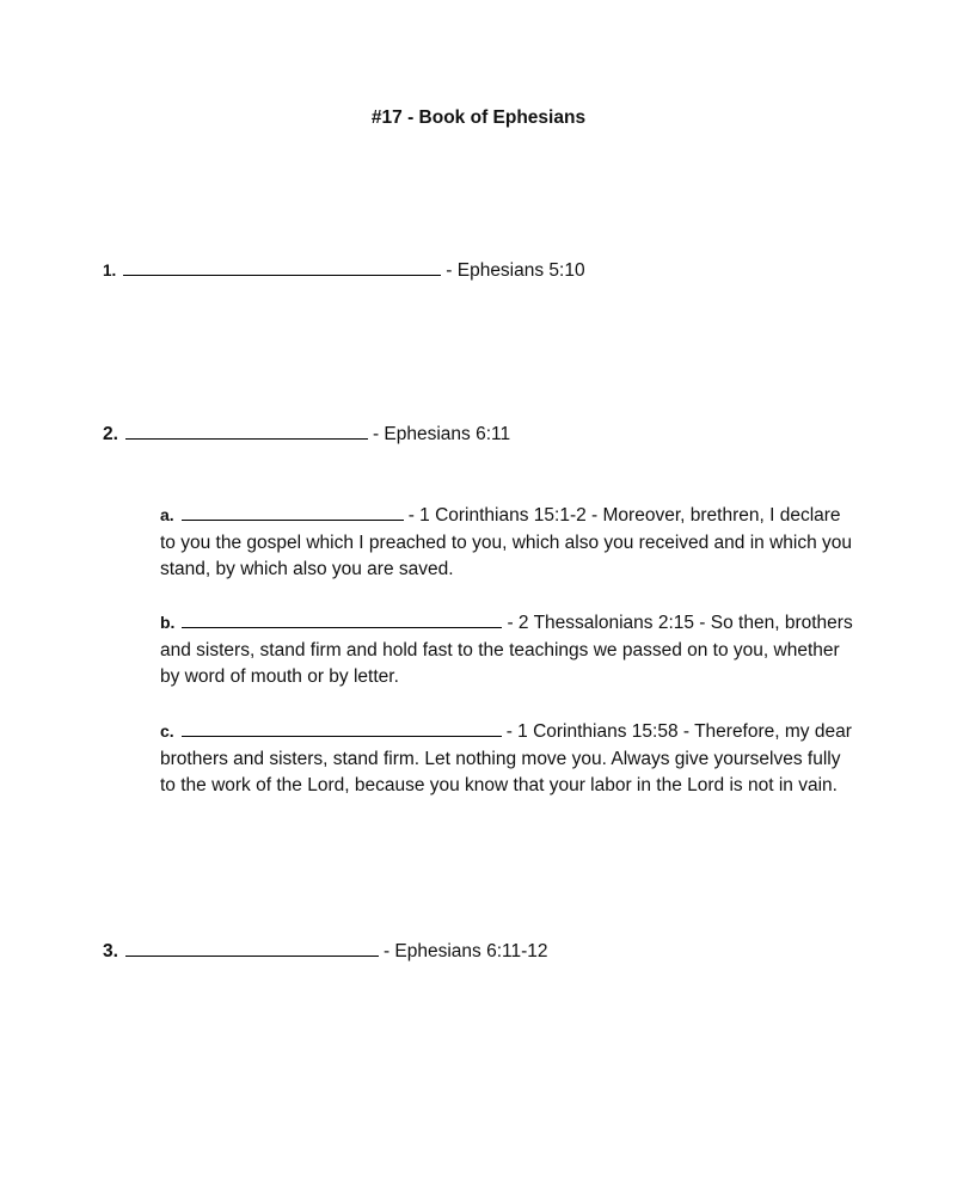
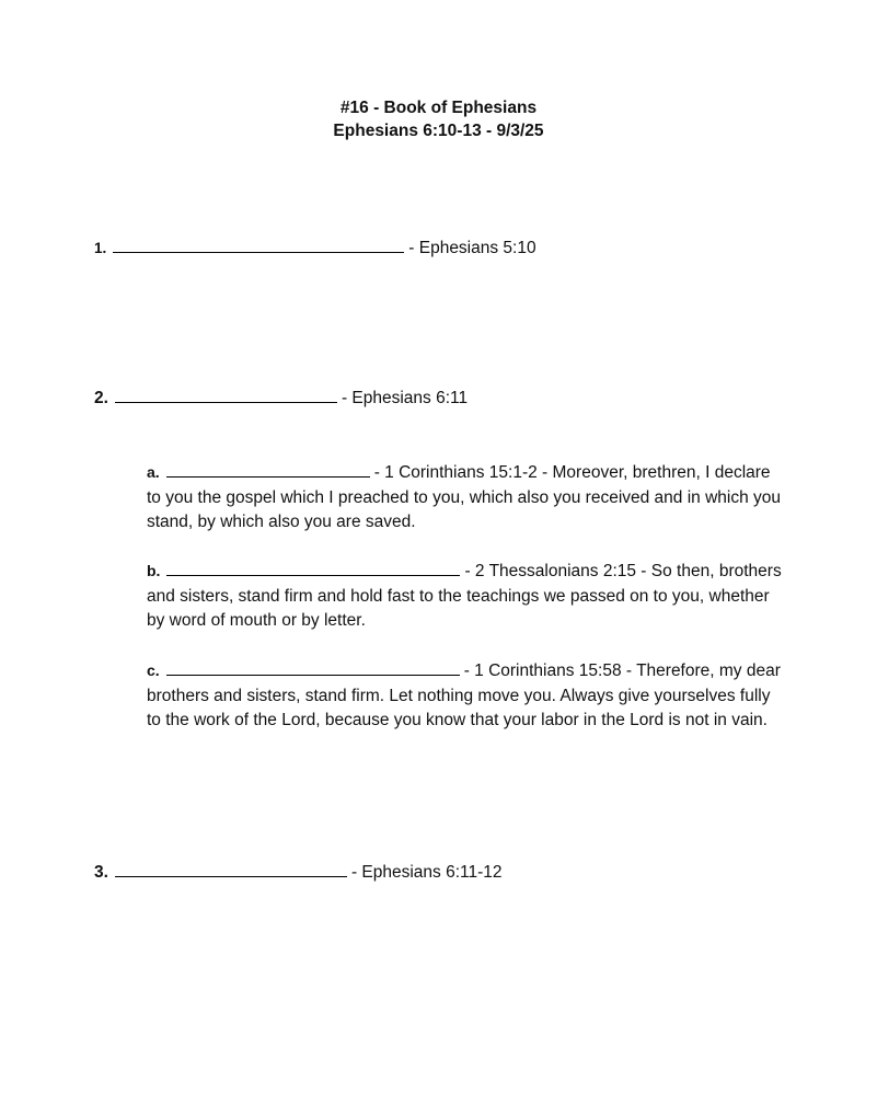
- #17 - Book of Ephesians
+ #16 - Book of Ephesians
+ Ephesians 6:10-13 - 9/3/25
  1. - Ephesians 5:10
  2. - Ephesians 6:11
  a. - 1 Corinthians 15:1-2 - Moreover, brethren, I declare to you the gospel which I preached to you, which also you received and in which you stand, by which also you are saved.
  b. - 2 Thessalonians 2:15 - So then, brothers and sisters, stand firm and hold fast to the teachings we passed on to you, whether by word of mouth or by letter.
  c. - 1 Corinthians 15:58 - Therefore, my dear brothers and sisters, stand firm. Let nothing move you. Always give yourselves fully to the work of the Lord, because you know that your labor in the Lord is not in vain.
  3. - Ephesians 6:11-12
